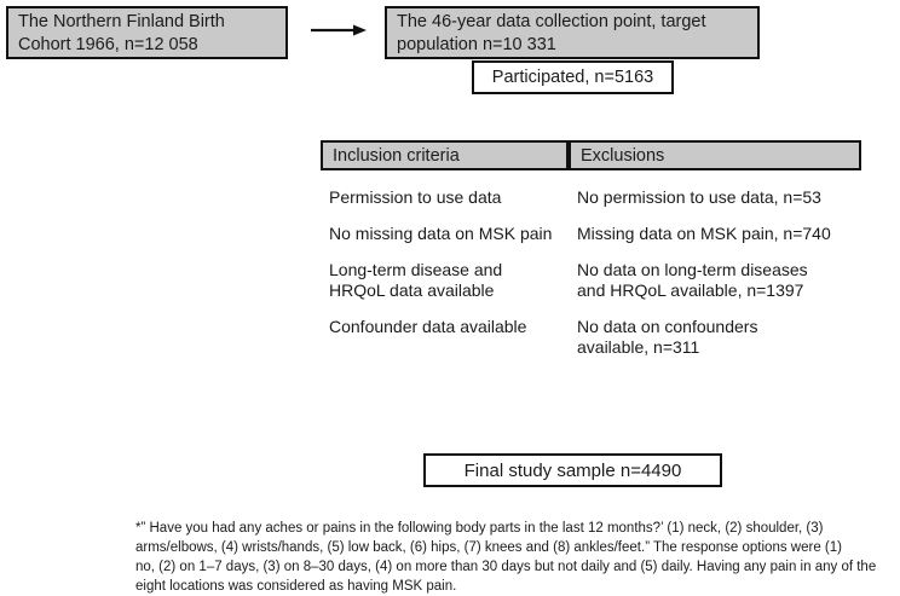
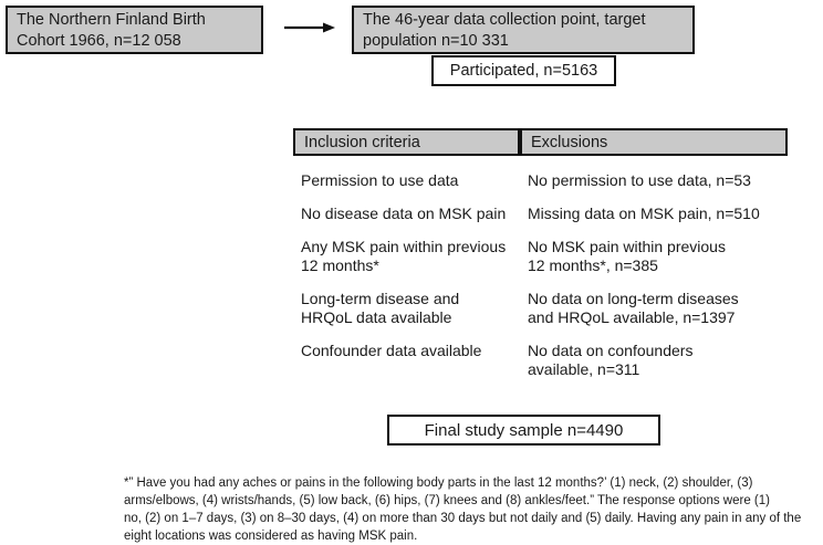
  The Northern Finland Birth
  Cohort 1966, n=12 058
  The 46-year data collection point, target
  population n=10 331
  Participated, n=5163
  Inclusion criteria
  Exclusions
  Permission to use data
  No permission to use data, n=53
- No missing data on MSK pain
+ No disease data on MSK pain
- Missing data on MSK pain, n=740
+ Missing data on MSK pain, n=510
+ Any MSK pain within previous
+ 12 months*
+ No MSK pain within previous
+ 12 months*, n=385
  Long-term disease and
  HRQoL data available
  No data on long-term diseases
  and HRQoL available, n=1397
  Confounder data available
  No data on confounders
  available, n=311
  Final study sample n=4490
  *” Have you had any aches or pains in the following body parts in the last 12 months?’ (1) neck, (2) shoulder, (3)
  arms/elbows, (4) wrists/hands, (5) low back, (6) hips, (7) knees and (8) ankles/feet.” The response options were (1)
  no, (2) on 1–7 days, (3) on 8–30 days, (4) on more than 30 days but not daily and (5) daily. Having any pain in any of the
  eight locations was considered as having MSK pain.
